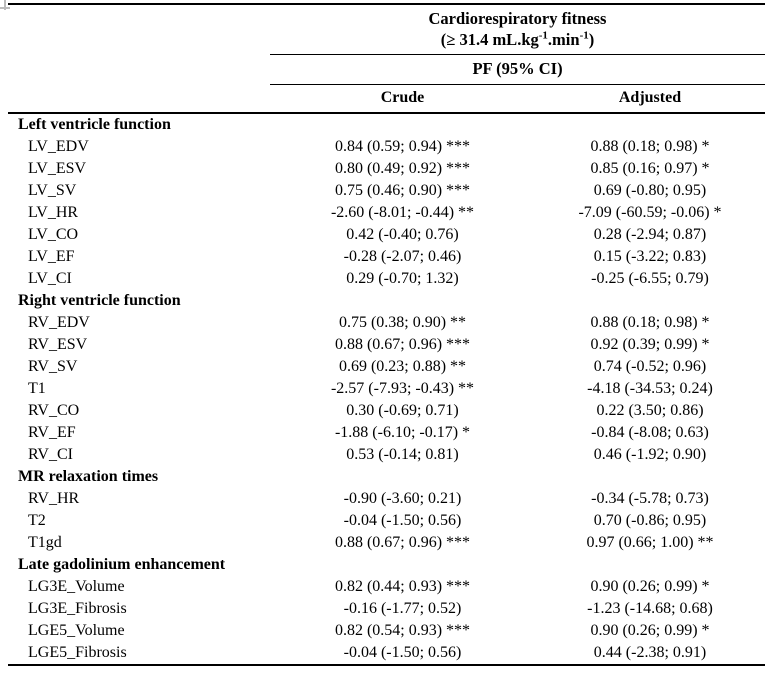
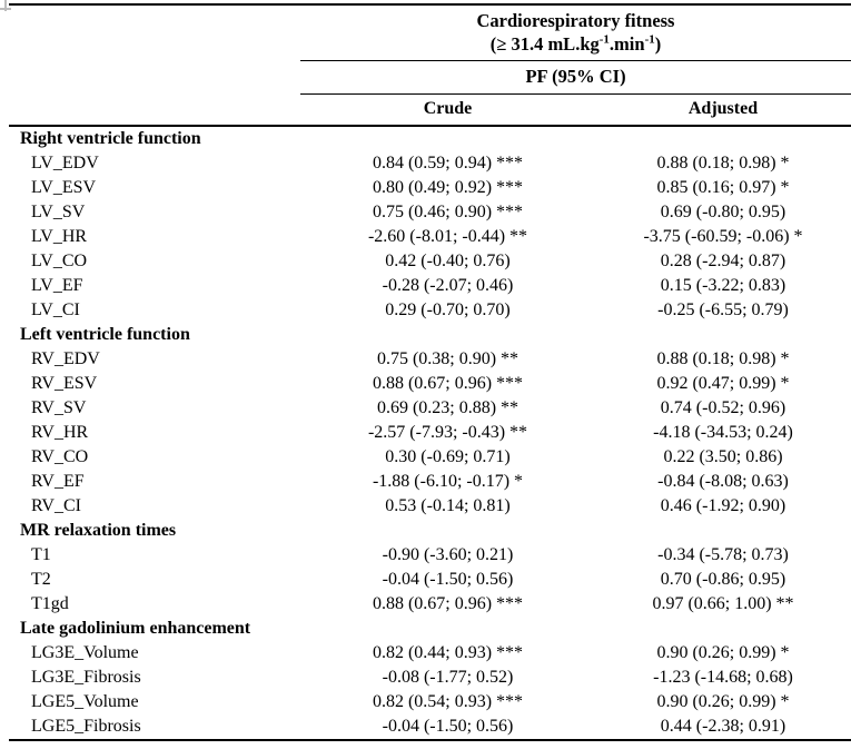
  	Cardiorespiratory fitness (≥ 31.4 mL.kg-1.min-1)
  PF (95% CI)
  Crude	Adjusted
- Left ventricle function
+ Right ventricle function
  LV_EDV	0.84 (0.59; 0.94) ***	0.88 (0.18; 0.98) *
  LV_ESV	0.80 (0.49; 0.92) ***	0.85 (0.16; 0.97) *
  LV_SV	0.75 (0.46; 0.90) ***	0.69 (-0.80; 0.95)
- LV_HR	-2.60 (-8.01; -0.44) **	-7.09 (-60.59; -0.06) *
+ LV_HR	-2.60 (-8.01; -0.44) **	-3.75 (-60.59; -0.06) *
  LV_CO	0.42 (-0.40; 0.76)	0.28 (-2.94; 0.87)
  LV_EF	-0.28 (-2.07; 0.46)	0.15 (-3.22; 0.83)
- LV_CI	0.29 (-0.70; 1.32)	-0.25 (-6.55; 0.79)
+ LV_CI	0.29 (-0.70; 0.70)	-0.25 (-6.55; 0.79)
- Right ventricle function
+ Left ventricle function
  RV_EDV	0.75 (0.38; 0.90) **	0.88 (0.18; 0.98) *
- RV_ESV	0.88 (0.67; 0.96) ***	0.92 (0.39; 0.99) *
+ RV_ESV	0.88 (0.67; 0.96) ***	0.92 (0.47; 0.99) *
  RV_SV	0.69 (0.23; 0.88) **	0.74 (-0.52; 0.96)
- T1	-2.57 (-7.93; -0.43) **	-4.18 (-34.53; 0.24)
+ RV_HR	-2.57 (-7.93; -0.43) **	-4.18 (-34.53; 0.24)
  RV_CO	0.30 (-0.69; 0.71)	0.22 (3.50; 0.86)
  RV_EF	-1.88 (-6.10; -0.17) *	-0.84 (-8.08; 0.63)
  RV_CI	0.53 (-0.14; 0.81)	0.46 (-1.92; 0.90)
  MR relaxation times
- RV_HR	-0.90 (-3.60; 0.21)	-0.34 (-5.78; 0.73)
+ T1	-0.90 (-3.60; 0.21)	-0.34 (-5.78; 0.73)
  T2	-0.04 (-1.50; 0.56)	0.70 (-0.86; 0.95)
  T1gd	0.88 (0.67; 0.96) ***	0.97 (0.66; 1.00) **
  Late gadolinium enhancement
  LG3E_Volume	0.82 (0.44; 0.93) ***	0.90 (0.26; 0.99) *
- LG3E_Fibrosis	-0.16 (-1.77; 0.52)	-1.23 (-14.68; 0.68)
+ LG3E_Fibrosis	-0.08 (-1.77; 0.52)	-1.23 (-14.68; 0.68)
  LGE5_Volume	0.82 (0.54; 0.93) ***	0.90 (0.26; 0.99) *
  LGE5_Fibrosis	-0.04 (-1.50; 0.56)	0.44 (-2.38; 0.91)
